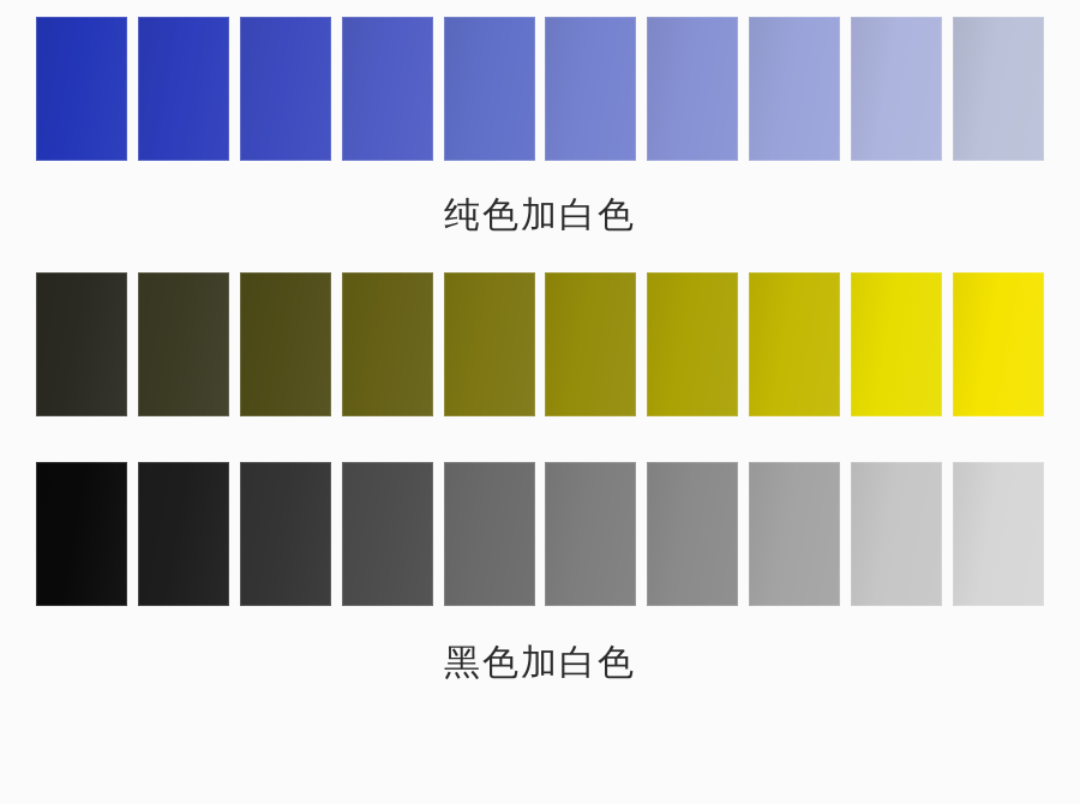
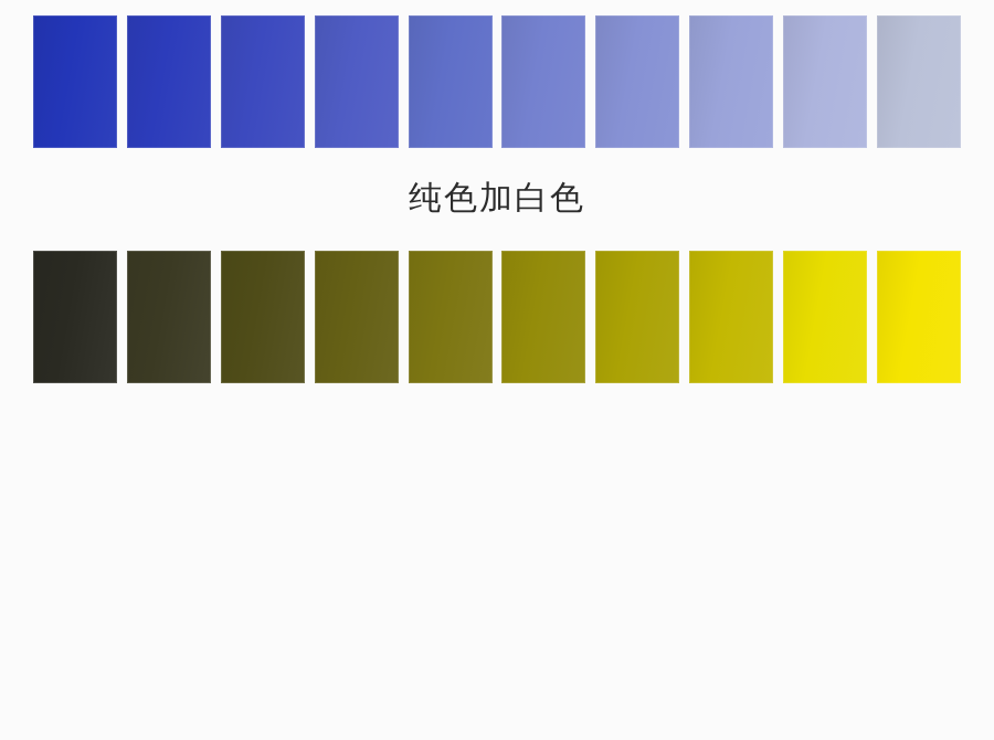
  纯色加白色
- 黑色加白色
